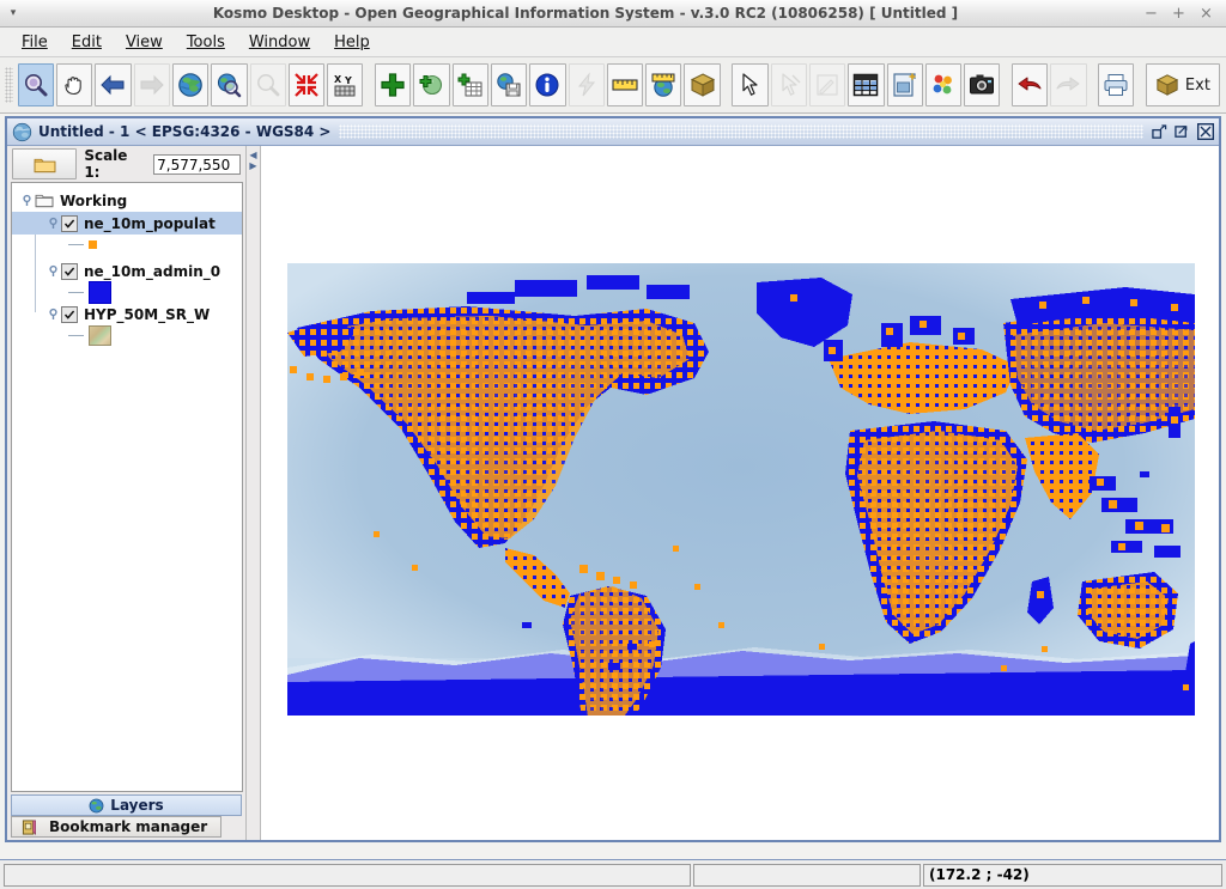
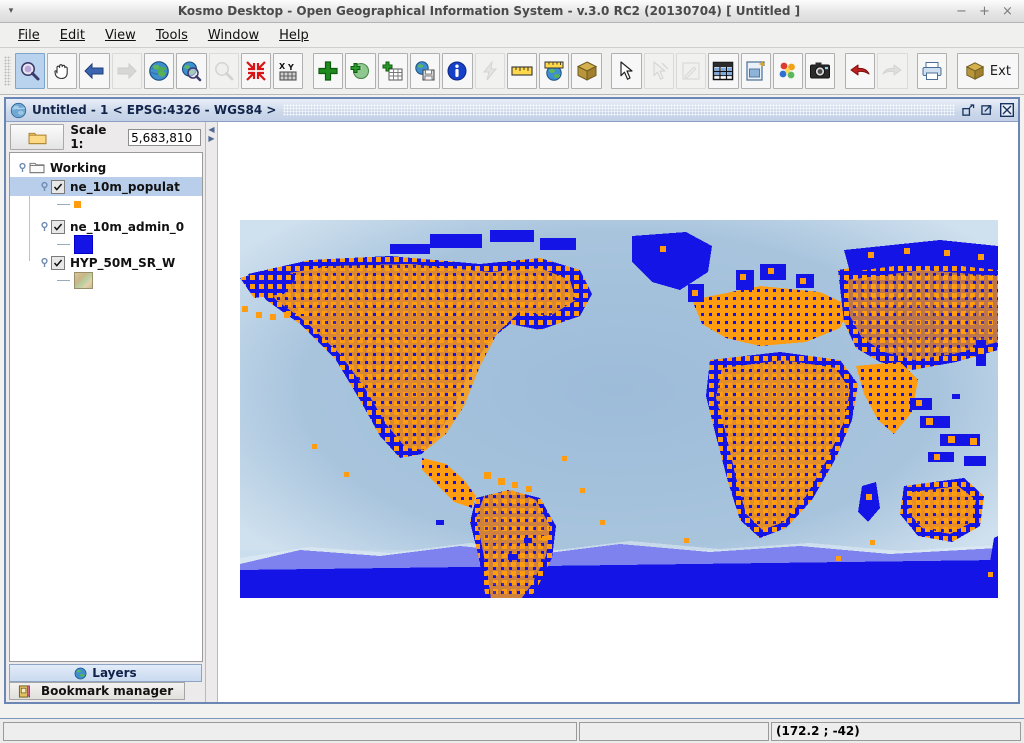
  ▾
- Kosmo Desktop - Open Geographical Information System - v.3.0 RC2 (10806258) [ Untitled ]
+ Kosmo Desktop - Open Geographical Information System - v.3.0 RC2 (20130704) [ Untitled ]
  −
  +
  ×
  File
  Edit
  View
  Tools
  Window
  Help
  X
  Y
  Ext
  Untitled - 1 < EPSG:4326 - WGS84 >
  Scale 1:
- 7,577,550
+ 5,683,810
  Working
  ne_10m_populat
  ne_10m_admin_0
  HYP_50M_SR_W
  Layers
  Bookmark manager
  ◀
  ▶
  (172.2 ; -42)
